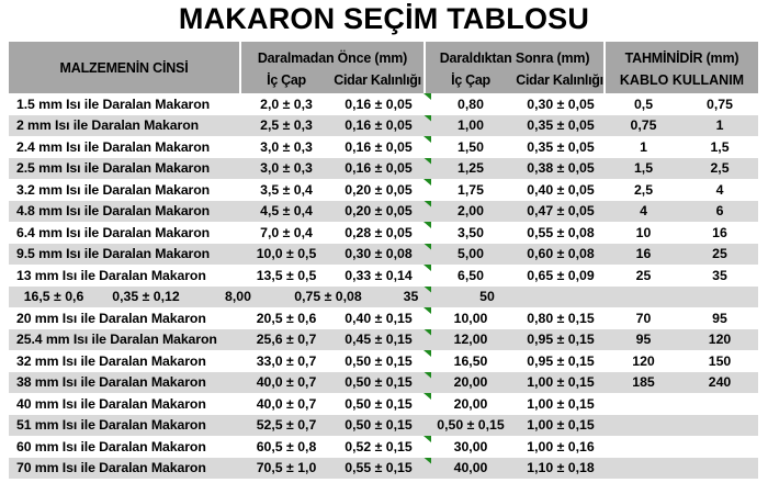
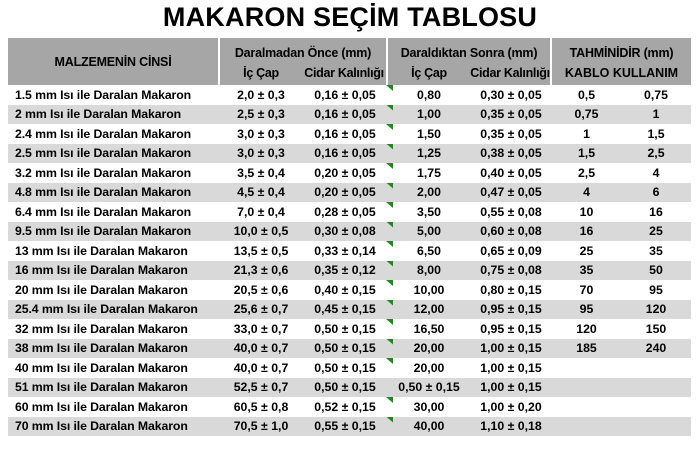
  MAKARON SEÇİM TABLOSU
  MALZEMENİN CİNSİ
  Daralmadan Önce (mm)
  İç Çap
  Cidar Kalınlığı
  Daraldıktan Sonra (mm)
  İç Çap
  Cidar Kalınlığı
  TAHMİNİDİR (mm)
  KABLO KULLANIM
  1.5 mm Isı ile Daralan Makaron
  2,0 ± 0,3
  0,16 ± 0,05
  0,80
  0,30 ± 0,05
  0,5
  0,75
  2 mm Isı ile Daralan Makaron
  2,5 ± 0,3
  0,16 ± 0,05
  1,00
  0,35 ± 0,05
  0,75
  1
  2.4 mm Isı ile Daralan Makaron
  3,0 ± 0,3
  0,16 ± 0,05
  1,50
  0,35 ± 0,05
  1
  1,5
  2.5 mm Isı ile Daralan Makaron
  3,0 ± 0,3
  0,16 ± 0,05
  1,25
  0,38 ± 0,05
  1,5
  2,5
  3.2 mm Isı ile Daralan Makaron
  3,5 ± 0,4
  0,20 ± 0,05
  1,75
  0,40 ± 0,05
  2,5
  4
  4.8 mm Isı ile Daralan Makaron
  4,5 ± 0,4
  0,20 ± 0,05
  2,00
  0,47 ± 0,05
  4
  6
  6.4 mm Isı ile Daralan Makaron
  7,0 ± 0,4
  0,28 ± 0,05
  3,50
  0,55 ± 0,08
  10
  16
  9.5 mm Isı ile Daralan Makaron
  10,0 ± 0,5
  0,30 ± 0,08
  5,00
  0,60 ± 0,08
  16
  25
  13 mm Isı ile Daralan Makaron
  13,5 ± 0,5
  0,33 ± 0,14
  6,50
  0,65 ± 0,09
  25
  35
+ 16 mm Isı ile Daralan Makaron
- 16,5 ± 0,6
+ 21,3 ± 0,6
  0,35 ± 0,12
  8,00
  0,75 ± 0,08
  35
  50
  20 mm Isı ile Daralan Makaron
  20,5 ± 0,6
  0,40 ± 0,15
  10,00
  0,80 ± 0,15
  70
  95
  25.4 mm Isı ile Daralan Makaron
  25,6 ± 0,7
  0,45 ± 0,15
  12,00
  0,95 ± 0,15
  95
  120
  32 mm Isı ile Daralan Makaron
  33,0 ± 0,7
  0,50 ± 0,15
  16,50
  0,95 ± 0,15
  120
  150
  38 mm Isı ile Daralan Makaron
  40,0 ± 0,7
  0,50 ± 0,15
  20,00
  1,00 ± 0,15
  185
  240
  40 mm Isı ile Daralan Makaron
  40,0 ± 0,7
  0,50 ± 0,15
  20,00
  1,00 ± 0,15
  51 mm Isı ile Daralan Makaron
  52,5 ± 0,7
  0,50 ± 0,15
  0,50 ± 0,15
  1,00 ± 0,15
  60 mm Isı ile Daralan Makaron
  60,5 ± 0,8
  0,52 ± 0,15
  30,00
- 1,00 ± 0,16
+ 1,00 ± 0,20
  70 mm Isı ile Daralan Makaron
  70,5 ± 1,0
  0,55 ± 0,15
  40,00
  1,10 ± 0,18
